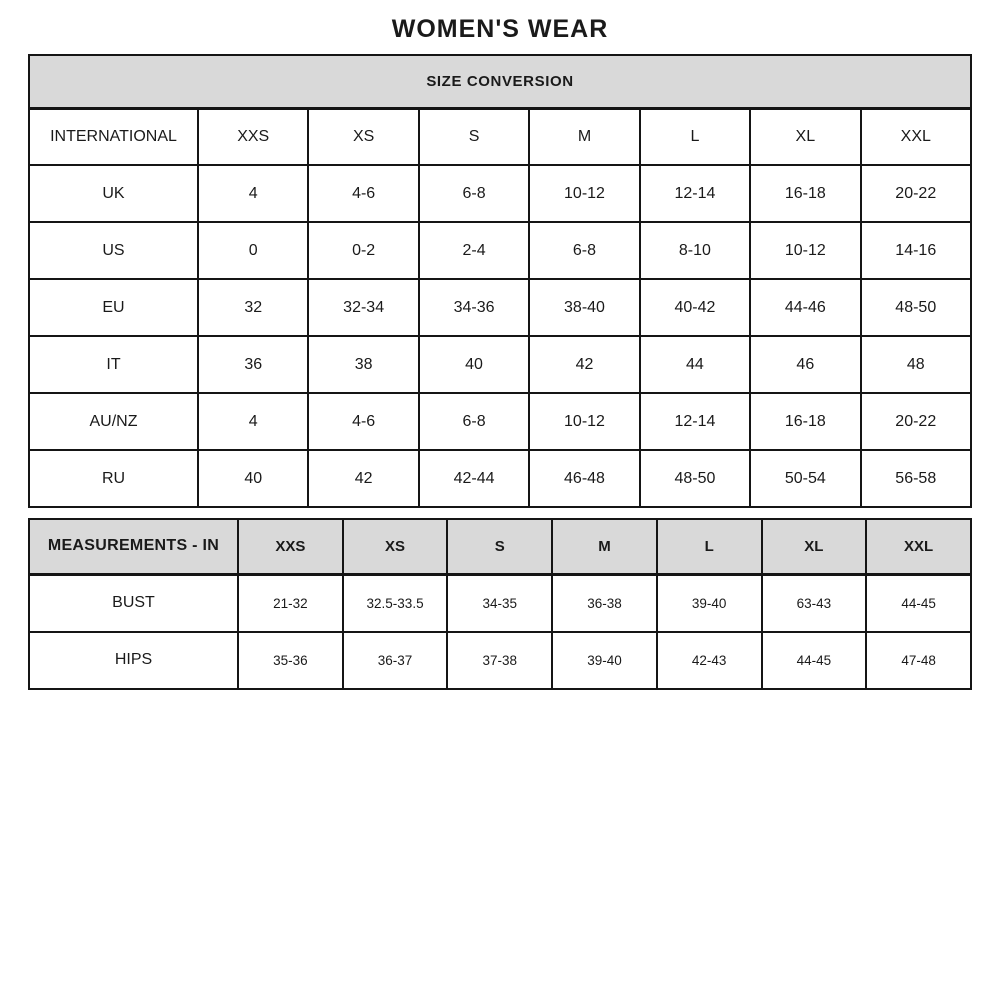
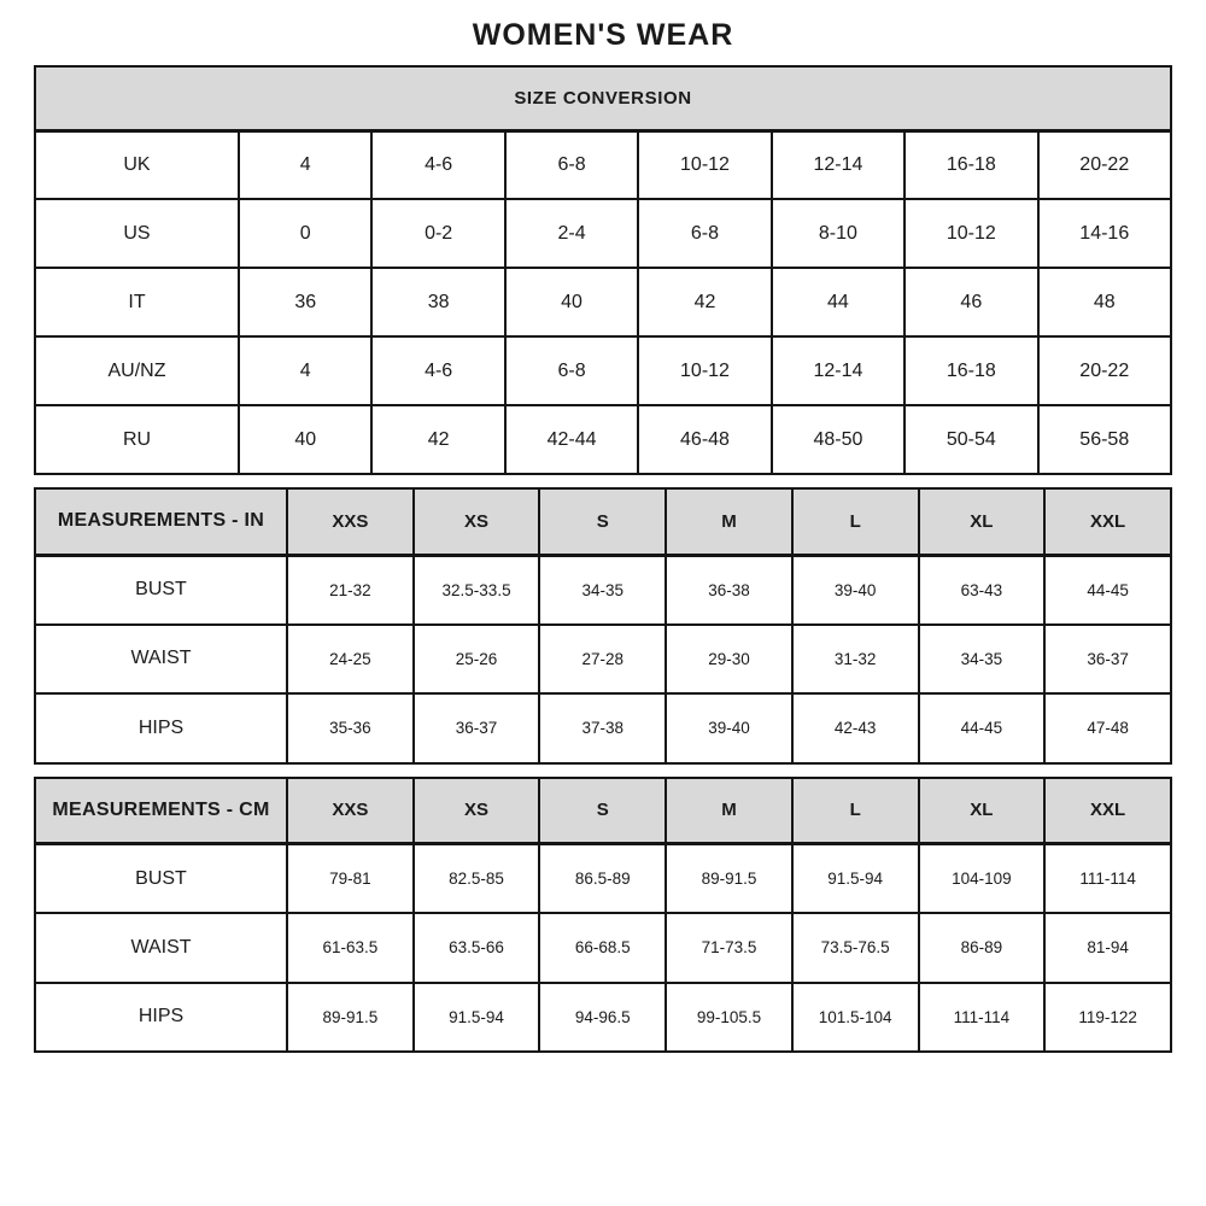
  WOMEN'S WEAR
  SIZE CONVERSION
- INTERNATIONAL	XXS	XS	S	M	L	XL	XXL
  UK	4	4-6	6-8	10-12	12-14	16-18	20-22
  US	0	0-2	2-4	6-8	8-10	10-12	14-16
- EU	32	32-34	34-36	38-40	40-42	44-46	48-50
  IT	36	38	40	42	44	46	48
  AU/NZ	4	4-6	6-8	10-12	12-14	16-18	20-22
  RU	40	42	42-44	46-48	48-50	50-54	56-58
  MEASUREMENTS - IN	XXS	XS	S	M	L	XL	XXL
  BUST	21-32	32.5-33.5	34-35	36-38	39-40	63-43	44-45
+ WAIST	24-25	25-26	27-28	29-30	31-32	34-35	36-37
  HIPS	35-36	36-37	37-38	39-40	42-43	44-45	47-48
+ MEASUREMENTS - CM	XXS	XS	S	M	L	XL	XXL
+ BUST	79-81	82.5-85	86.5-89	89-91.5	91.5-94	104-109	111-114
+ WAIST	61-63.5	63.5-66	66-68.5	71-73.5	73.5-76.5	86-89	81-94
+ HIPS	89-91.5	91.5-94	94-96.5	99-105.5	101.5-104	111-114	119-122
